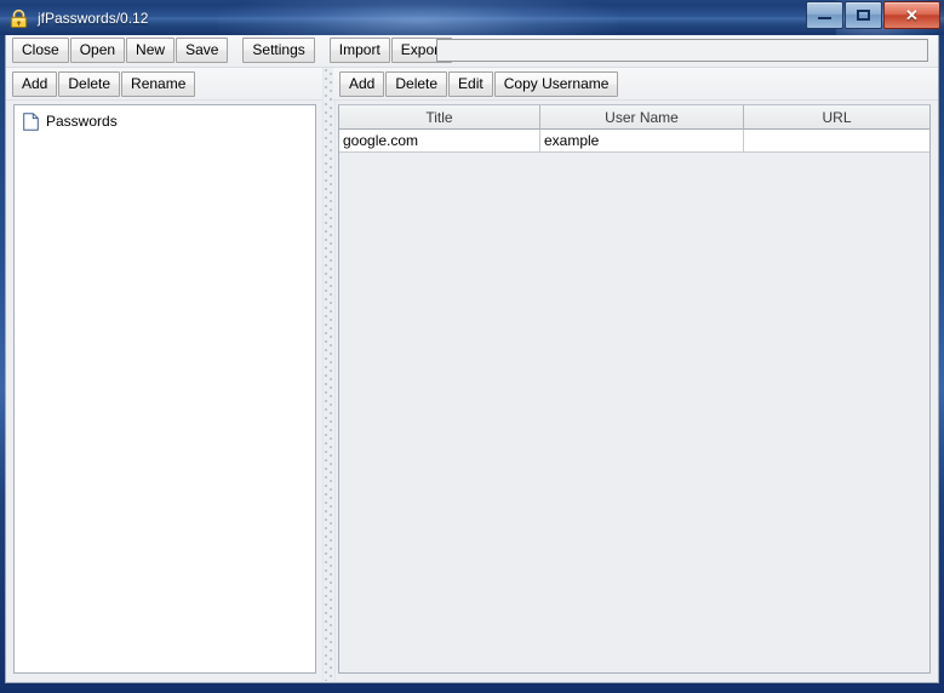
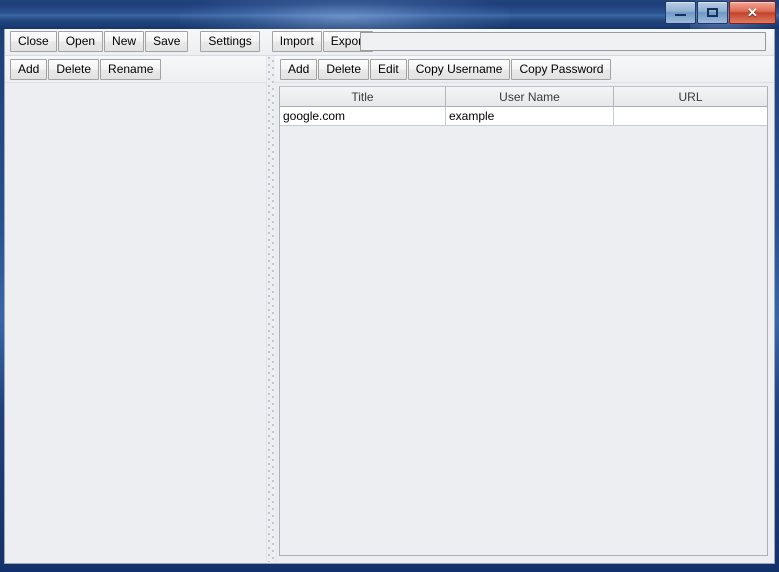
- jfPasswords/0.12
  ✕
  Close
  Open
  New
  Save
  Settings
  Import
  Add
  Delete
  Rename
- Passwords
  Add
  Delete
  Edit
  Copy Username
+ Copy Password
  Title	User Name	URL
  google.com	example
